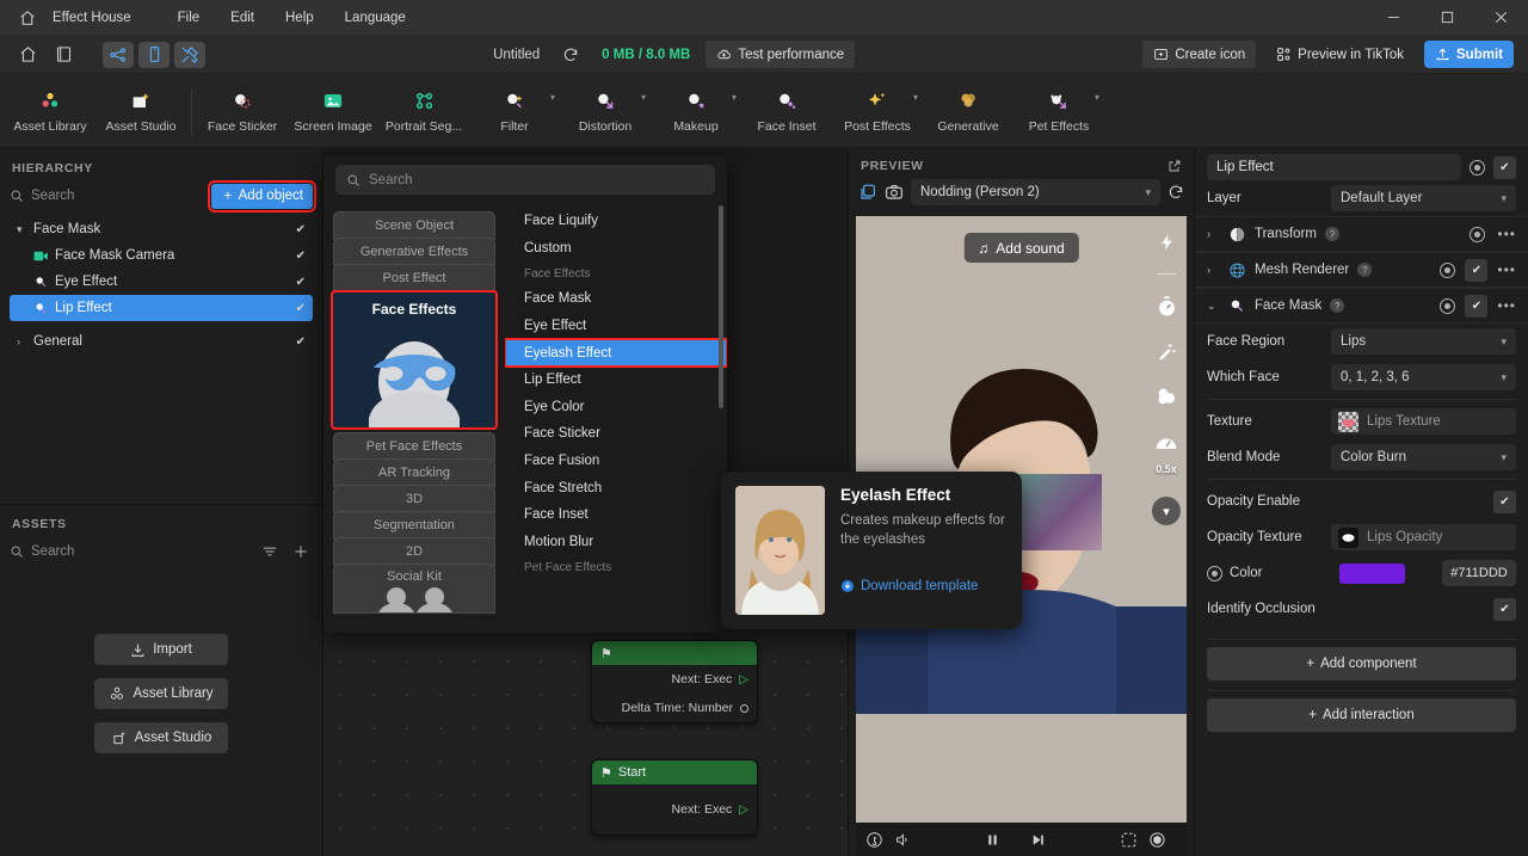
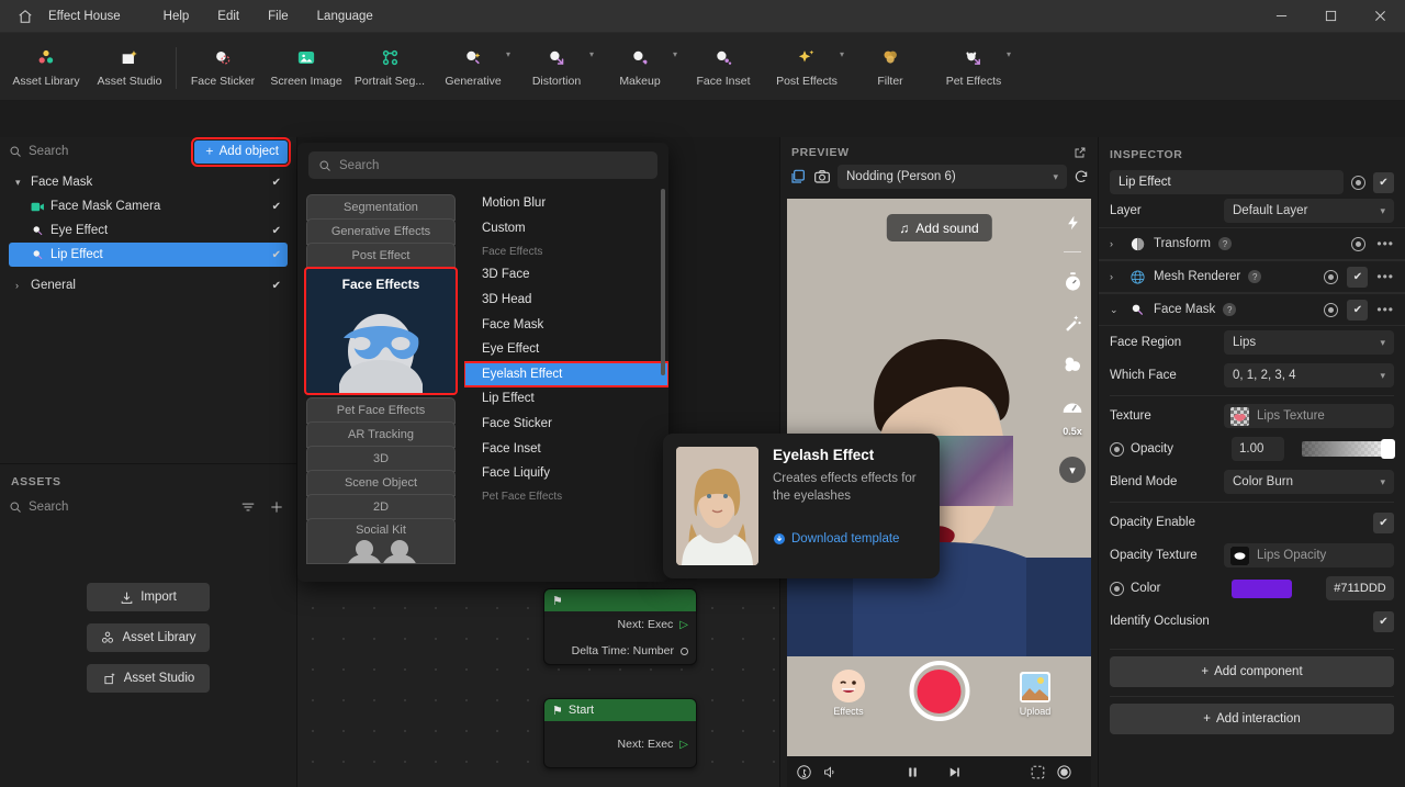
  Effect House
- File
+ Help
  Edit
- Help
+ File
  Language
- Untitled
- 0 MB / 8.0 MB
- Test performance
- Create icon
- Preview in TikTok
- Submit
  Asset Library
  Asset Studio
  Face Sticker
  Screen Image
  Portrait Seg...
  ▾
- Filter
+ Generative
  ▾
  Distortion
  ▾
  Makeup
  Face Inset
  ▾
  Post Effects
- Generative
+ Filter
  ▾
  Pet Effects
  ⚑
  Next: Exec
  ▷
  Delta Time: Number
  ⚑
  Start
  Next: Exec
  ▷
- HIERARCHY
  Search
  ＋
  Add object
  ▾
  Face Mask
  ✔
  Face Mask Camera
  ✔
  Eye Effect
  ✔
  Lip Effect
  ✔
  ›
  General
  ✔
  ASSETS
  Search
  Import
  Asset Library
  Asset Studio
  PREVIEW
- Nodding (Person 2)
+ Nodding (Person 6)
  ▾
  ♫
  Add sound
  0.5x
  ▾
+ Effects
+ Upload
+ INSPECTOR
  Lip Effect
  ✔
  Layer
  Default Layer
  ▾
  ›
  Transform
  ?
  •••
  ›
  Mesh Renderer
  ?
  ✔
  •••
  ⌄
  Face Mask
  ?
  ✔
  •••
  Face Region
  Lips
  ▾
  Which Face
- 0, 1, 2, 3, 6
+ 0, 1, 2, 3, 4
  ▾
  Texture
  Lips Texture
+ Opacity
+ 1.00
  Blend Mode
  Color Burn
  ▾
  Opacity Enable
  ✔
  Opacity Texture
  Lips Opacity
  Color
  #711DDD
  Identify Occlusion
  ✔
  +
  Add component
  +
  Add interaction
  Search
- Scene Object
+ Segmentation
  Generative Effects
  Post Effect
  Face Effects
  Pet Face Effects
  AR Tracking
  3D
- Segmentation
+ Scene Object
  2D
  Social Kit
- Face Liquify
+ Motion Blur
  Custom
  Face Effects
+ 3D Face
+ 3D Head
  Face Mask
  Eye Effect
  Eyelash Effect
  Lip Effect
- Eye Color
  Face Sticker
- Face Fusion
- Face Stretch
  Face Inset
- Motion Blur
+ Face Liquify
  Pet Face Effects
  Eyelash Effect
- Creates makeup effects for the eyelashes
+ Creates effects effects for the eyelashes
  Download template
